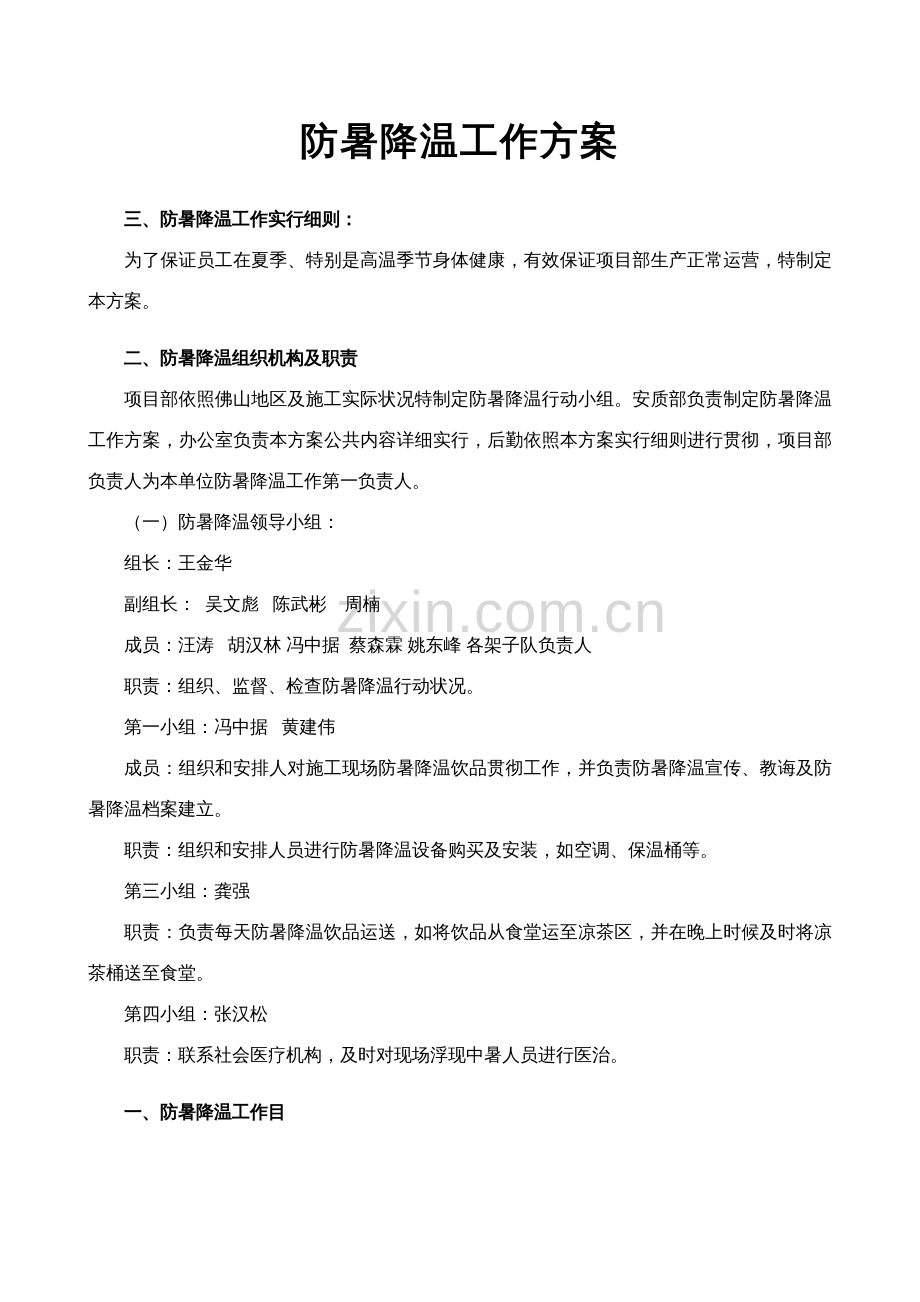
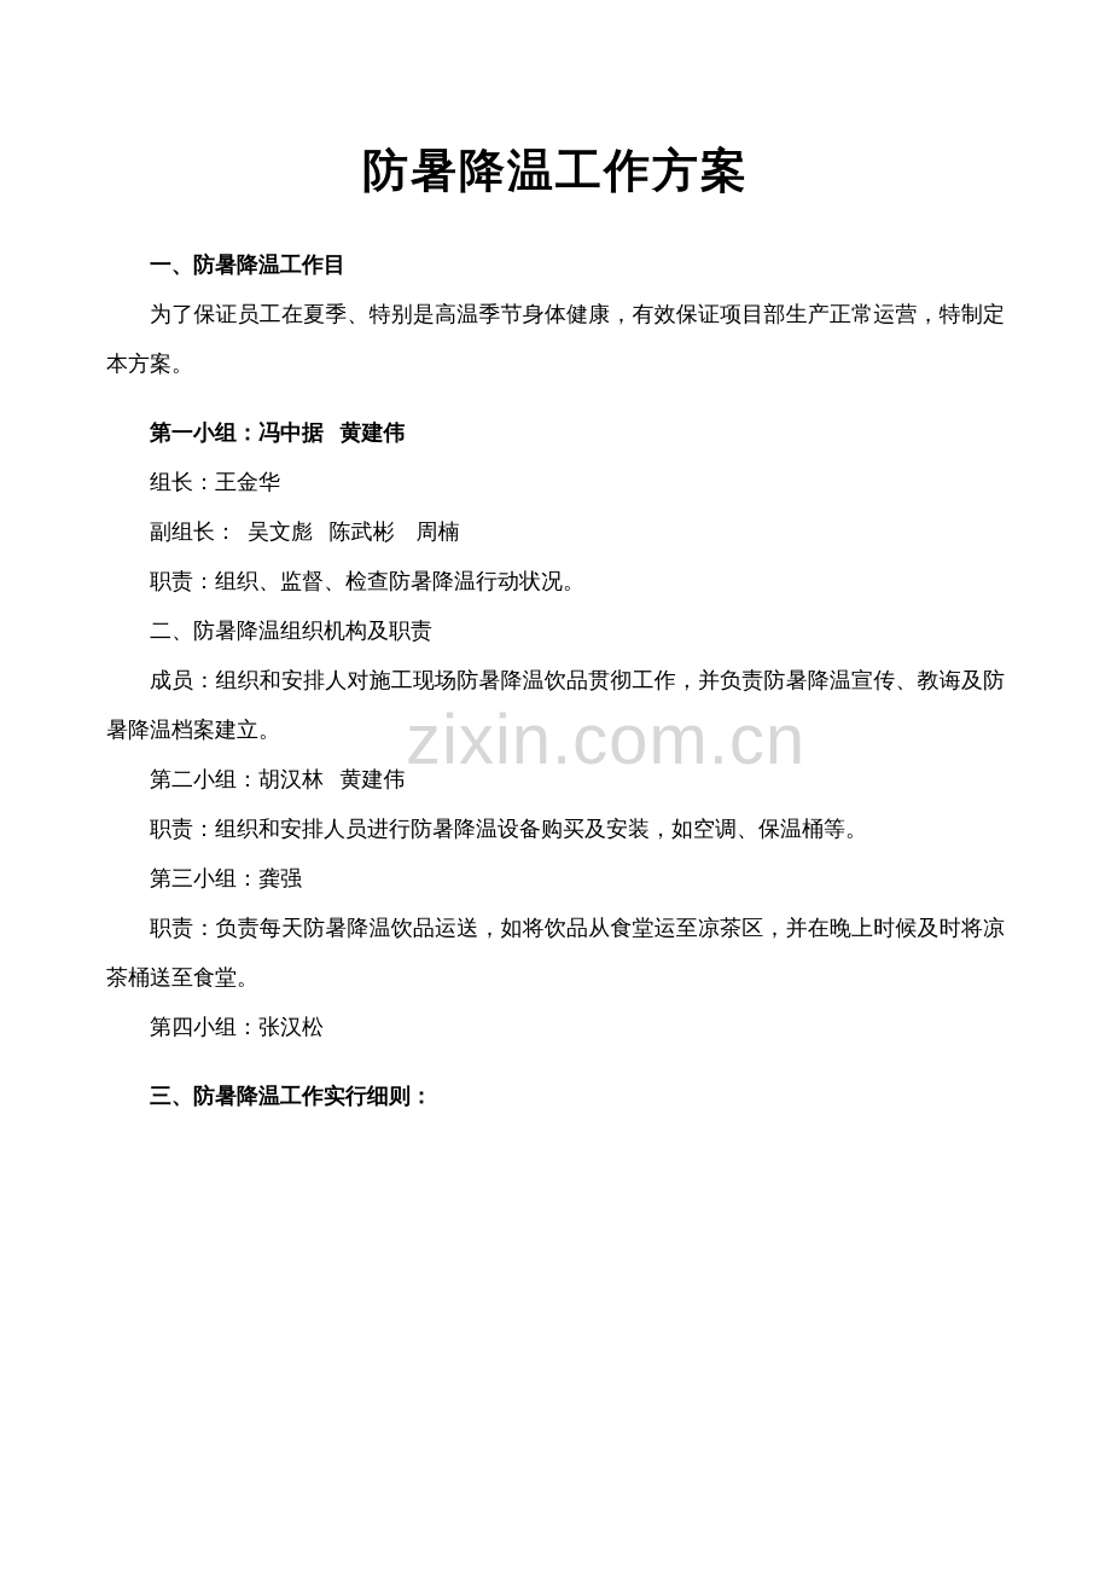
  zixin.com.cn
  防暑降温工作方案
- 三、防暑降温工作实行细则：
+ 一、防暑降温工作目
  为了保证员工在夏季、特别是高温季节身体健康，有效保证项目部生产正常运营，特制定本方案。
- 二、防暑降温组织机构及职责
+ 第一小组：冯中据 黄建伟
- 项目部依照佛山地区及施工实际状况特制定防暑降温行动小组。安质部负责制定防暑降温工作方案，办公室负责本方案公共内容详细实行，后勤依照本方案实行细则进行贯彻，项目部负责人为本单位防暑降温工作第一负责人。
- （一）防暑降温领导小组：
  组长：王金华
  副组长： 吴文彪 陈武彬 周楠
- 成员：汪涛 胡汉林 冯中据 蔡森霖 姚东峰 各架子队负责人
  职责：组织、监督、检查防暑降温行动状况。
- 第一小组：冯中据 黄建伟
+ 二、防暑降温组织机构及职责
  成员：组织和安排人对施工现场防暑降温饮品贯彻工作，并负责防暑降温宣传、教诲及防暑降温档案建立。
+ 第二小组：胡汉林 黄建伟
  职责：组织和安排人员进行防暑降温设备购买及安装，如空调、保温桶等。
  第三小组：龚强
  职责：负责每天防暑降温饮品运送，如将饮品从食堂运至凉茶区，并在晚上时候及时将凉茶桶送至食堂。
  第四小组：张汉松
- 职责：联系社会医疗机构，及时对现场浮现中暑人员进行医治。
- 一、防暑降温工作目
+ 三、防暑降温工作实行细则：
